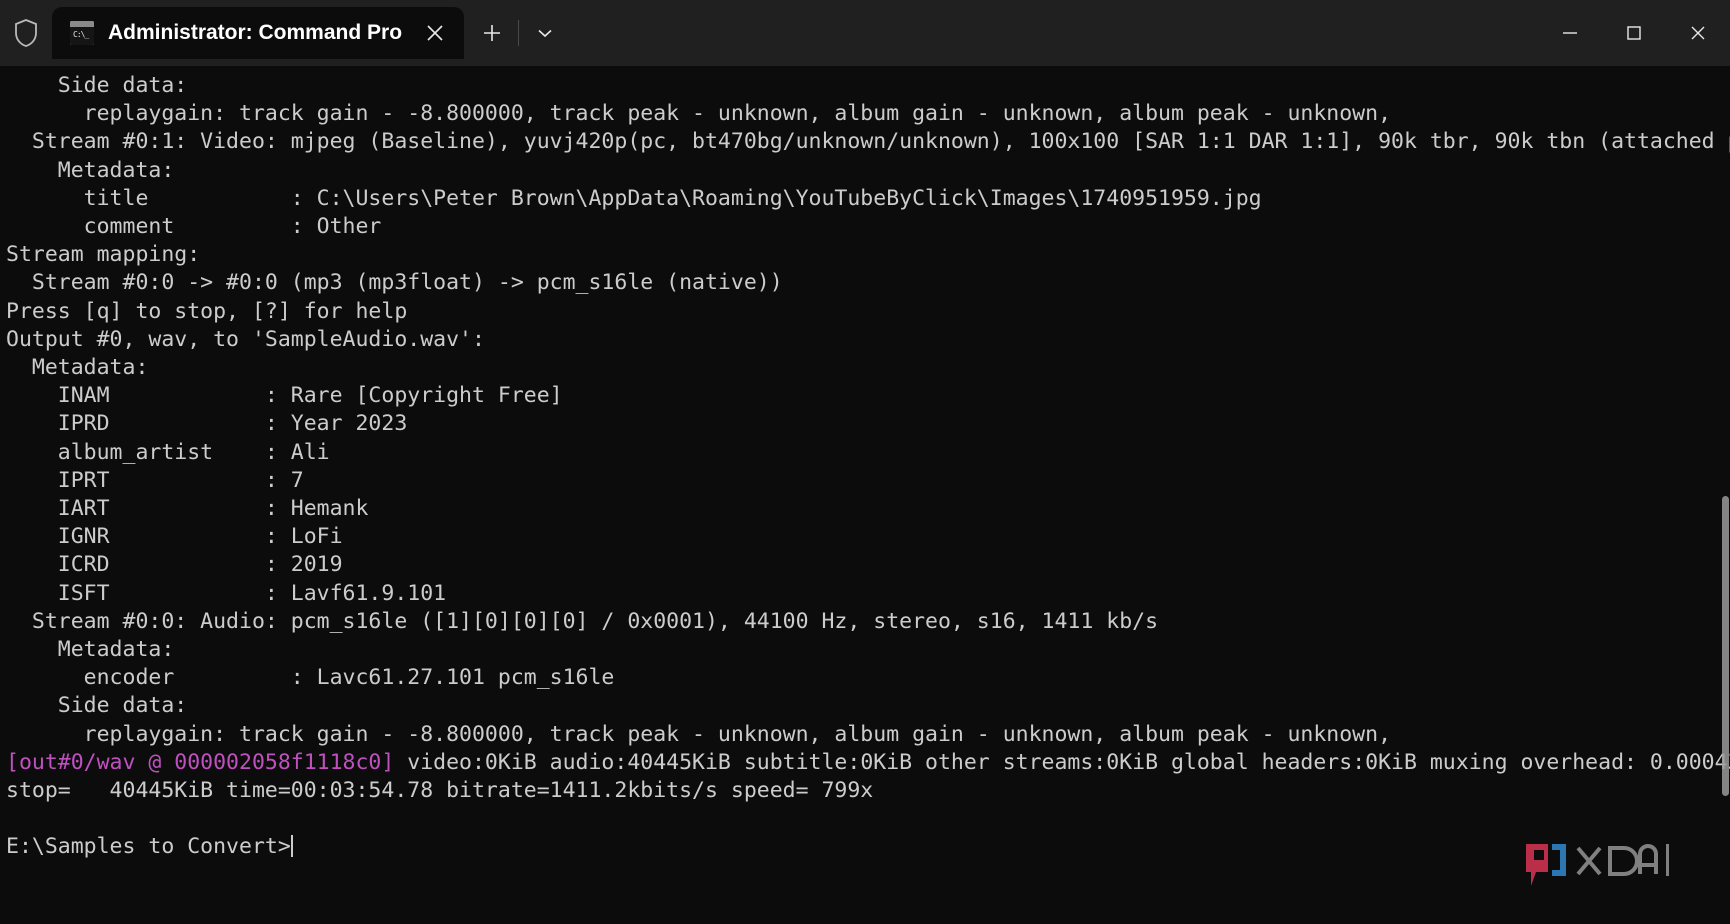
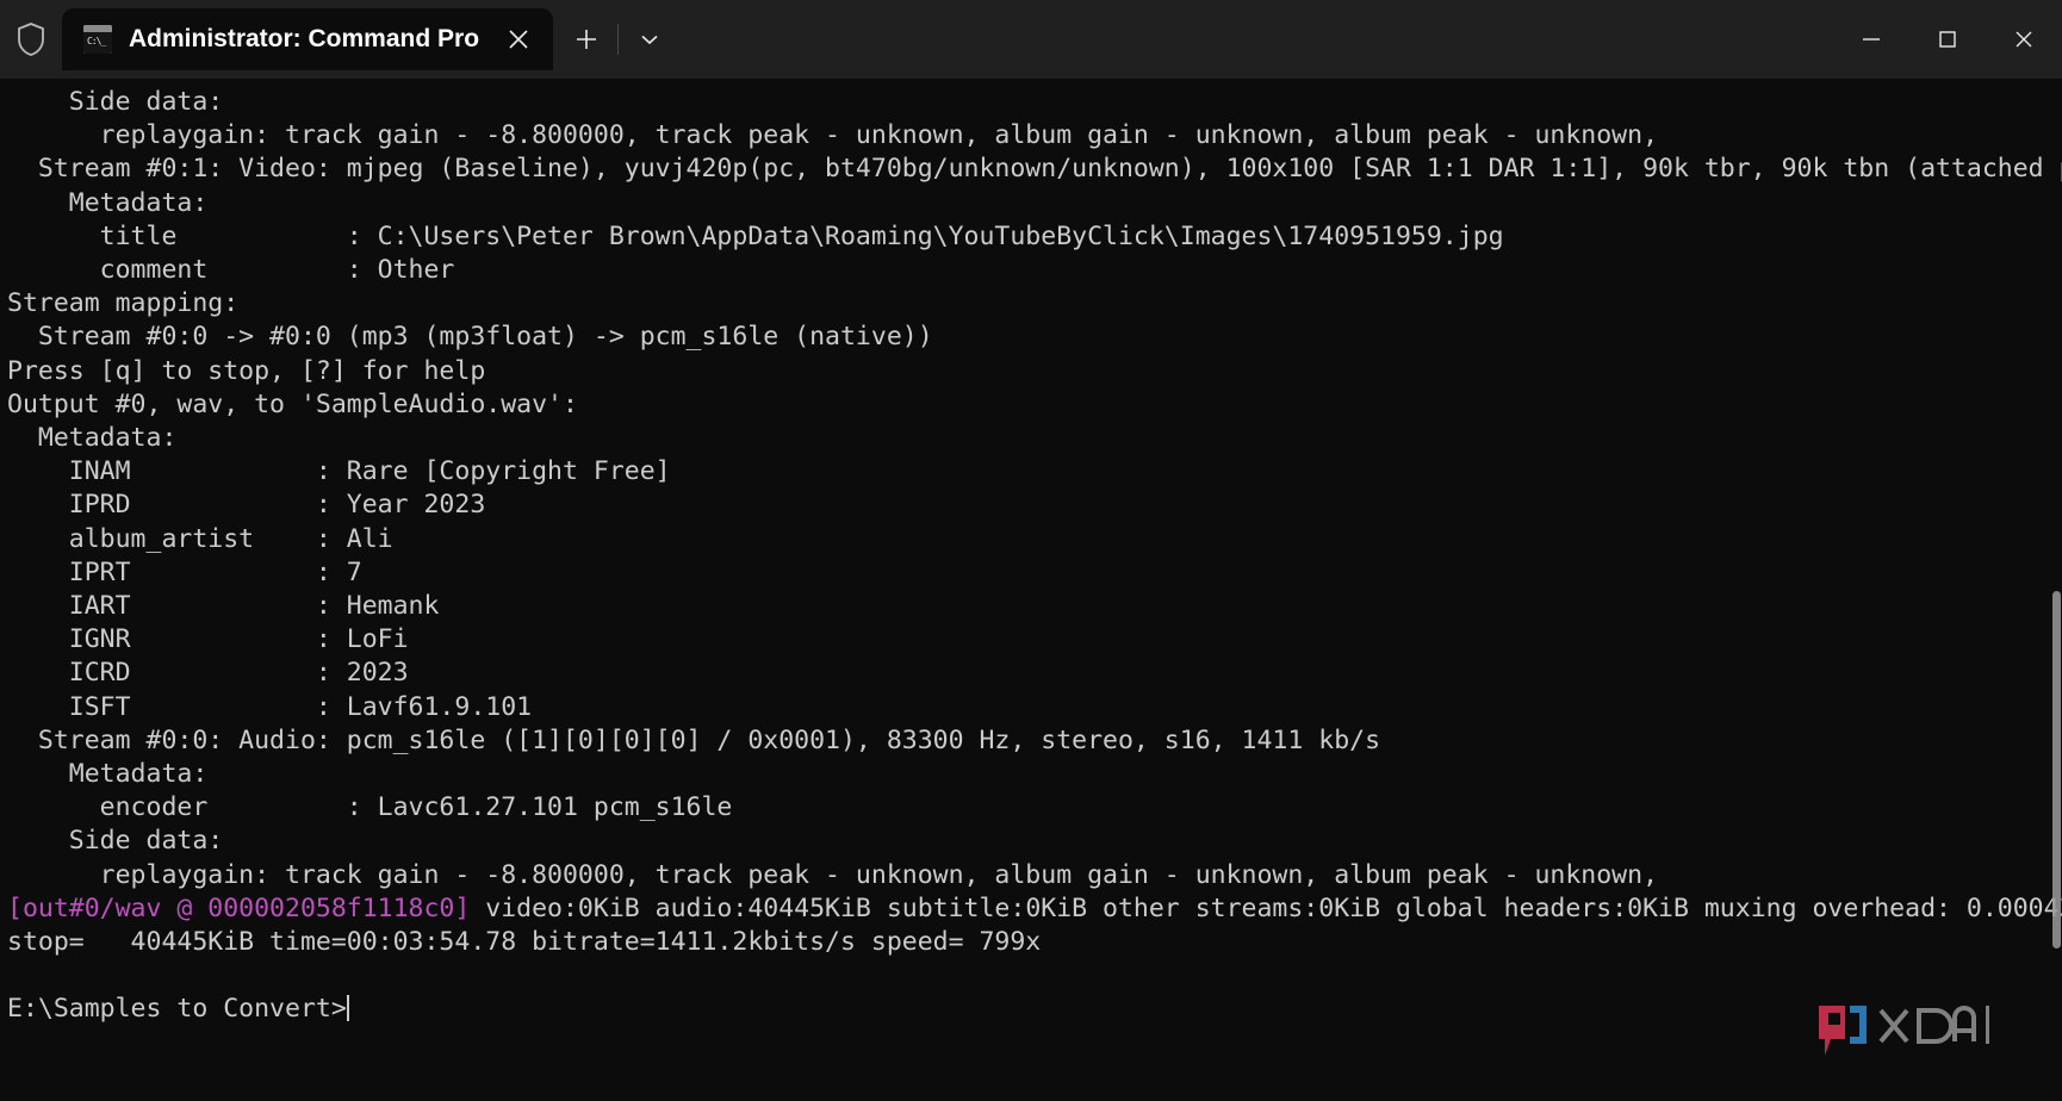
  C:\_
  Administrator: Command Pro
  Side data:
  replaygain: track gain - -8.800000, track peak - unknown, album gain - unknown, album peak - unknown,
  Stream #0:1: Video: mjpeg (Baseline), yuvj420p(pc, bt470bg/unknown/unknown), 100x100 [SAR 1:1 DAR 1:1], 90k tbr, 90k tbn (attached
  Metadata:
  title : C:\Users\Peter Brown\AppData\Roaming\YouTubeByClick\Images\1740951959.jpg
  comment : Other
  Stream mapping:
  Stream #0:0 -> #0:0 (mp3 (mp3float) -> pcm_s16le (native))
  Press [q] to stop, [?] for help
  Output #0, wav, to 'SampleAudio.wav':
  Metadata:
  INAM : Rare [Copyright Free]
  IPRD : Year 2023
  album_artist : Ali
  IPRT : 7
  IART : Hemank
  IGNR : LoFi
- ICRD : 2019
+ ICRD : 2023
  ISFT : Lavf61.9.101
- Stream #0:0: Audio: pcm_s16le ([1][0][0][0] / 0x0001), 44100 Hz, stereo, s16, 1411 kb/s
+ Stream #0:0: Audio: pcm_s16le ([1][0][0][0] / 0x0001), 83300 Hz, stereo, s16, 1411 kb/s
  Metadata:
  encoder : Lavc61.27.101 pcm_s16le
  Side data:
  replaygain: track gain - -8.800000, track peak - unknown, album gain - unknown, album peak - unknown,
  [out#0/wav @ 000002058f1118c0] video:0KiB audio:40445KiB subtitle:0KiB other streams:0KiB global headers:0KiB muxing overhead: 0.0004
  stop= 40445KiB time=00:03:54.78 bitrate=1411.2kbits/s speed= 799x
  E:\Samples to Convert>
